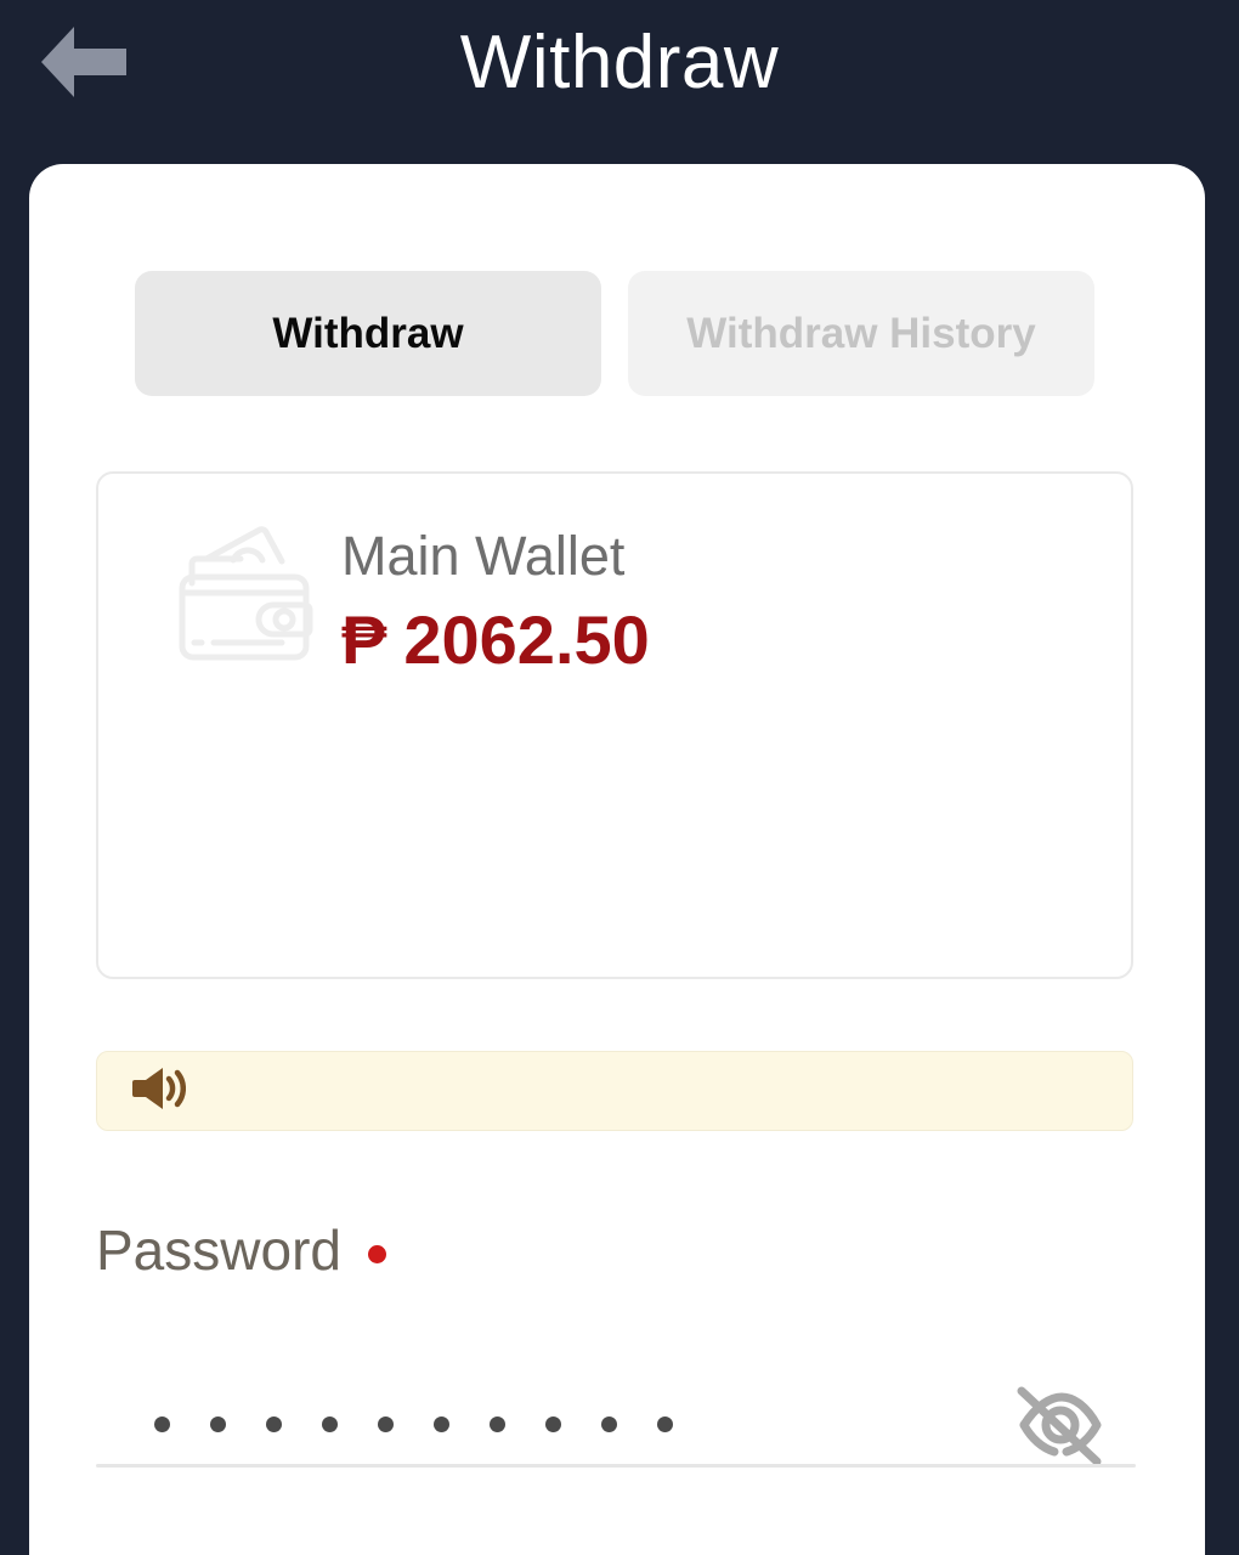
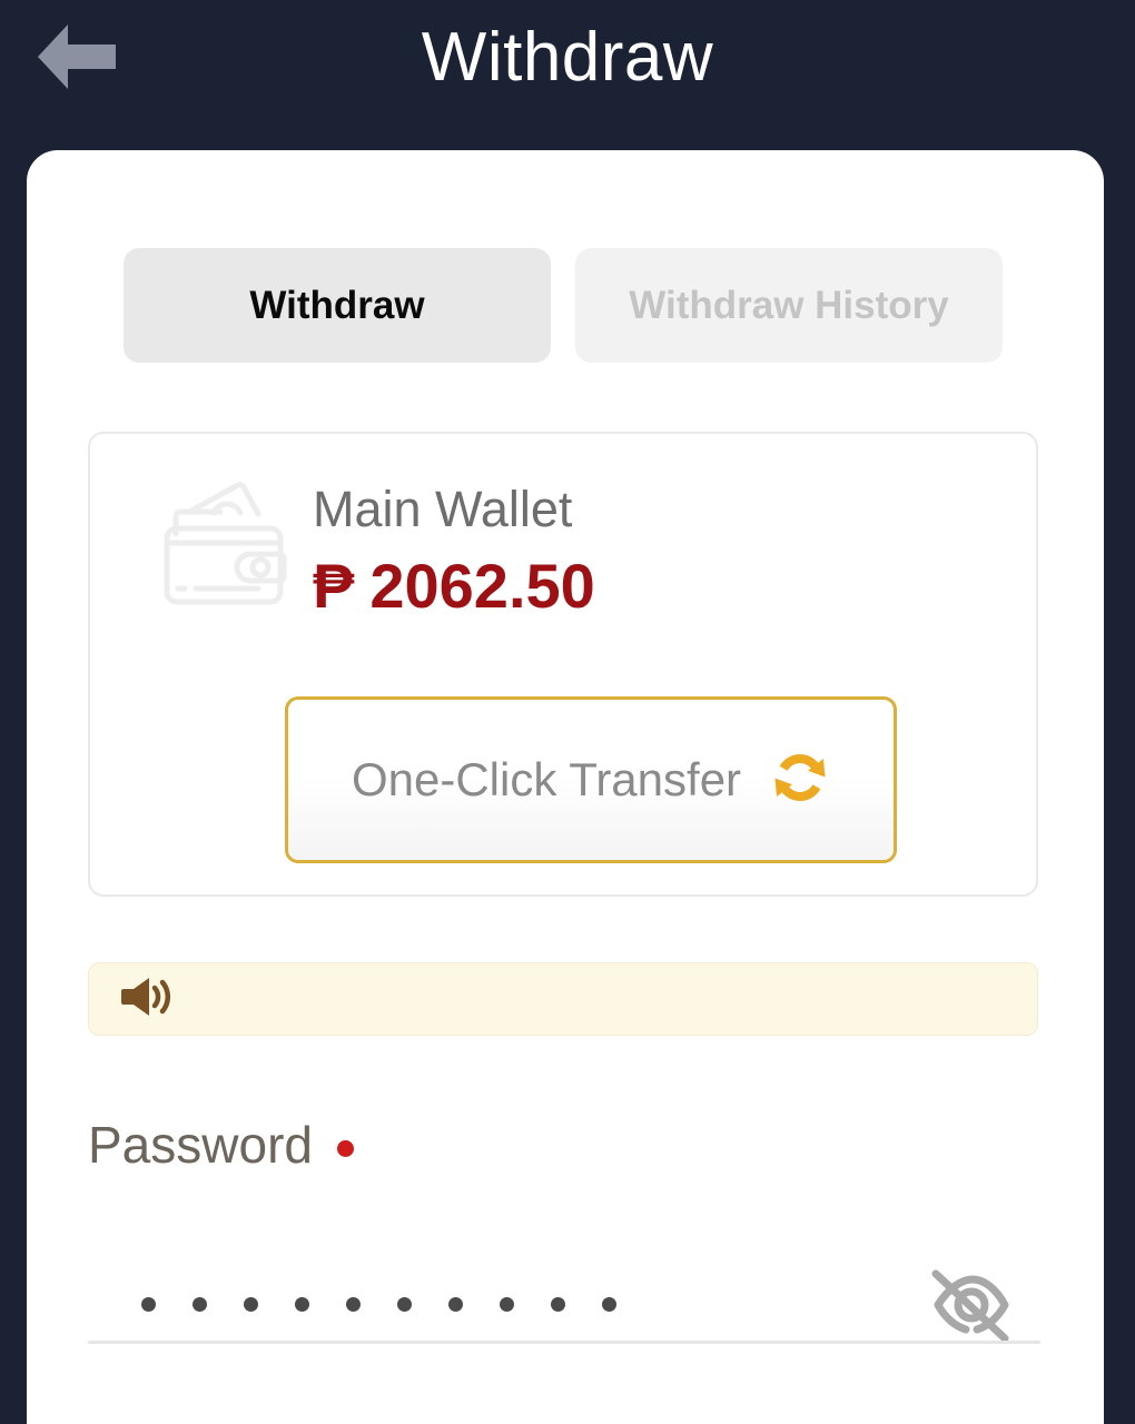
  Withdraw
  Withdraw
  Withdraw History
  Main Wallet
  ₱ 2062.50
+ One-Click Transfer
  Password
